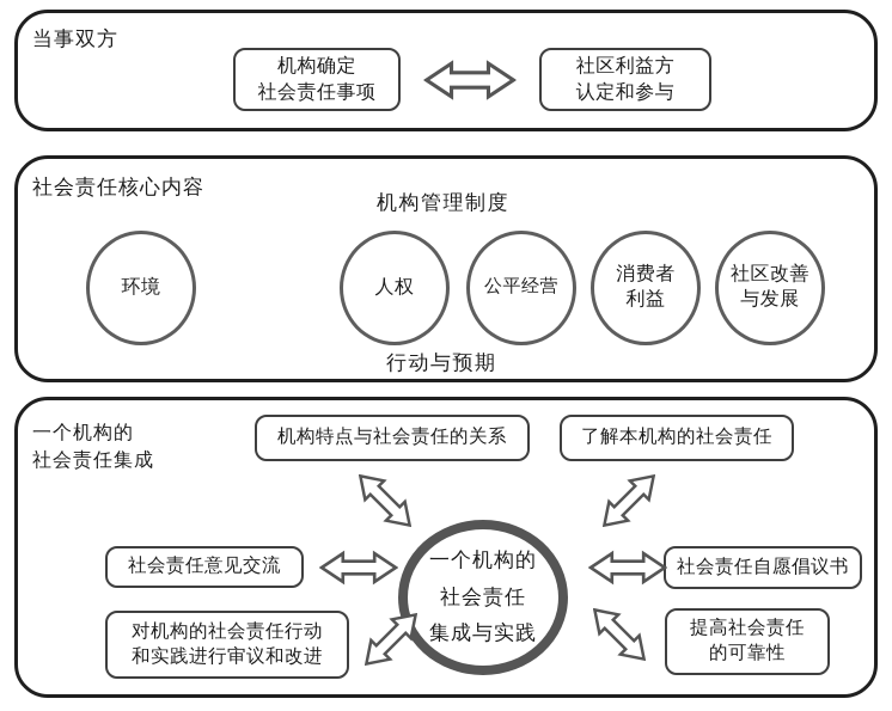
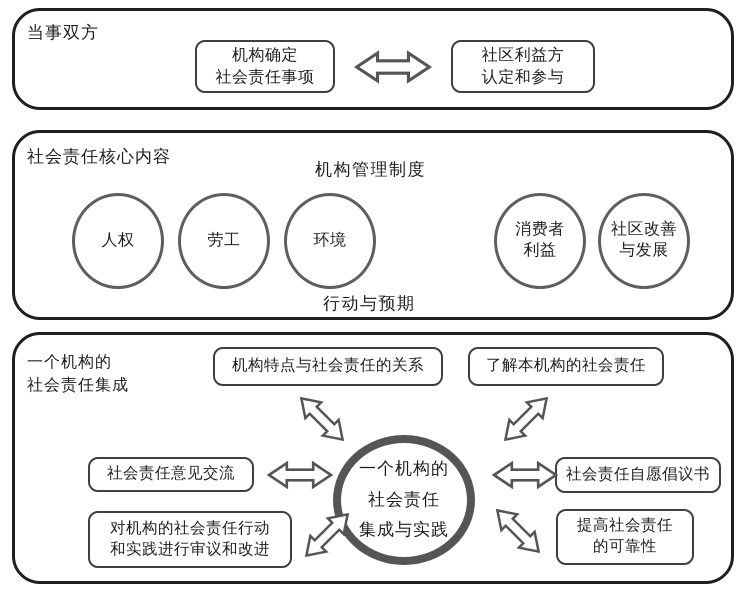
  当事双方
  机构确定
  社会责任事项
  社区利益方
  认定和参与
  社会责任核心内容
  机构管理制度
- 环境
+ 人权
+ 劳工
- 人权
+ 环境
- 公平经营
  消费者
  利益
  社区改善
  与发展
  行动与预期
  一个机构的
  社会责任集成
  机构特点与社会责任的关系
  了解本机构的社会责任
  社会责任意见交流
  社会责任自愿倡议书
  对机构的社会责任行动
  和实践进行审议和改进
  提高社会责任
  的可靠性
  一个机构的
  社会责任
  集成与实践
